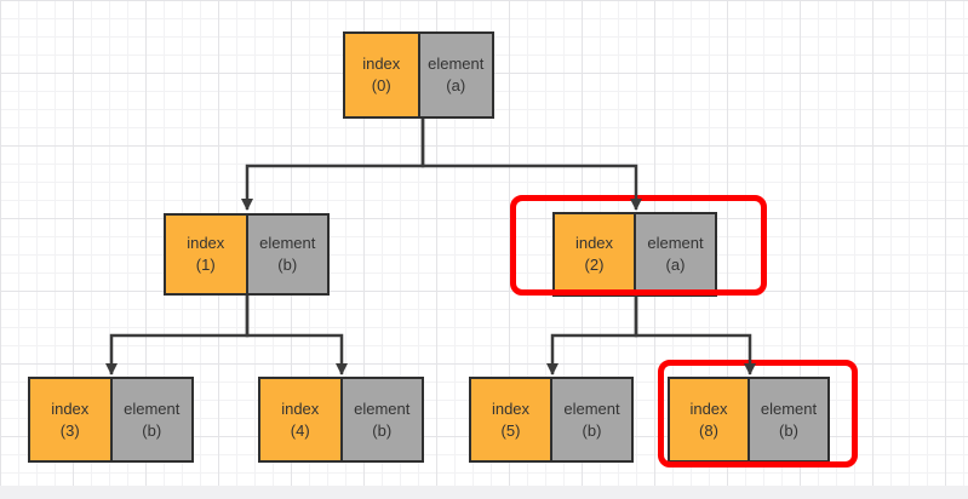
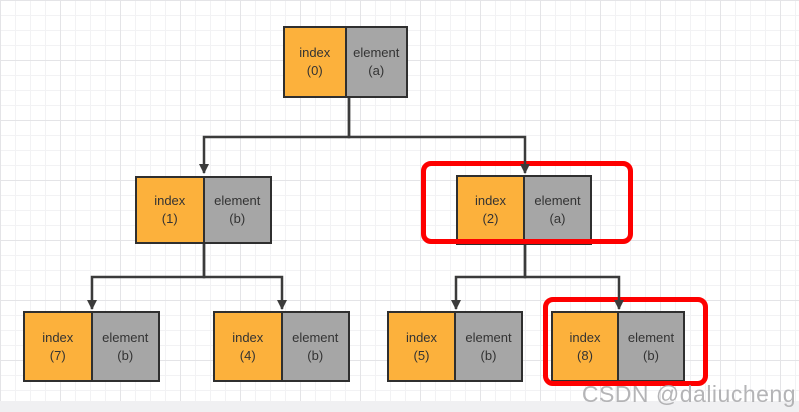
  index
  (0)
  element
  (a)
  index
  (1)
  element
  (b)
  index
  (2)
  element
  (a)
  index
- (3)
+ (7)
  element
  (b)
  index
  (4)
  element
  (b)
  index
  (5)
  element
  (b)
  index
  (8)
  element
  (b)
+ CSDN @daliucheng
